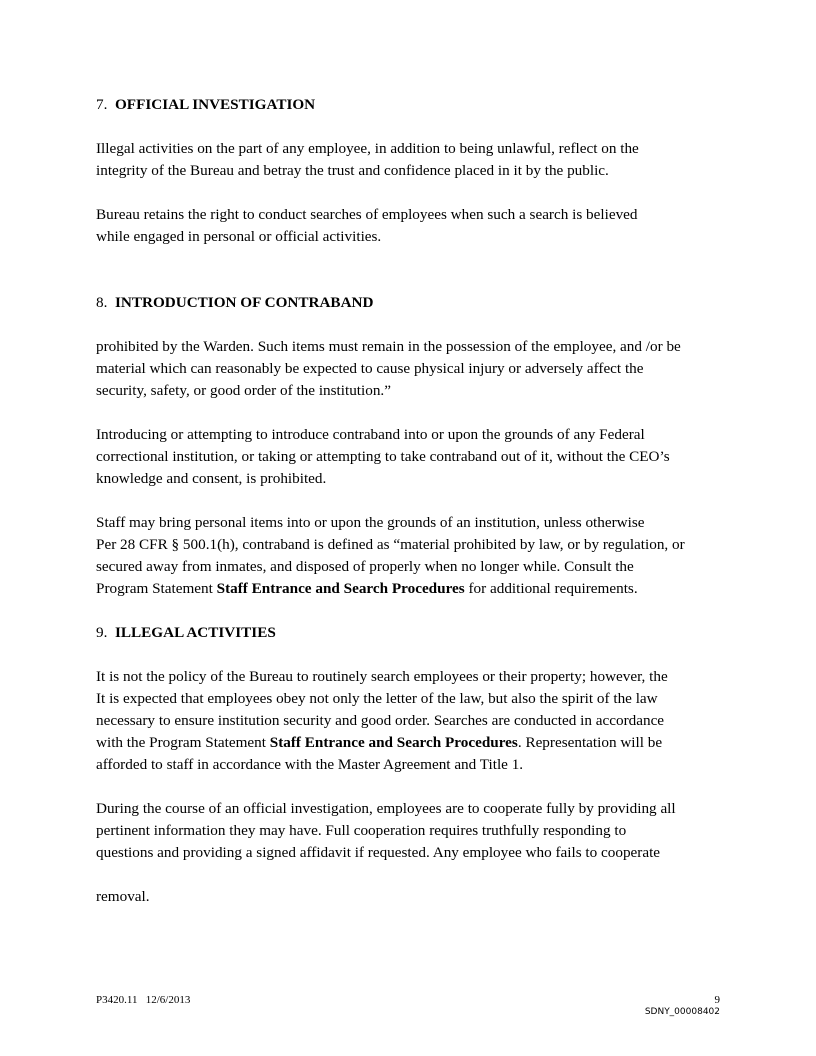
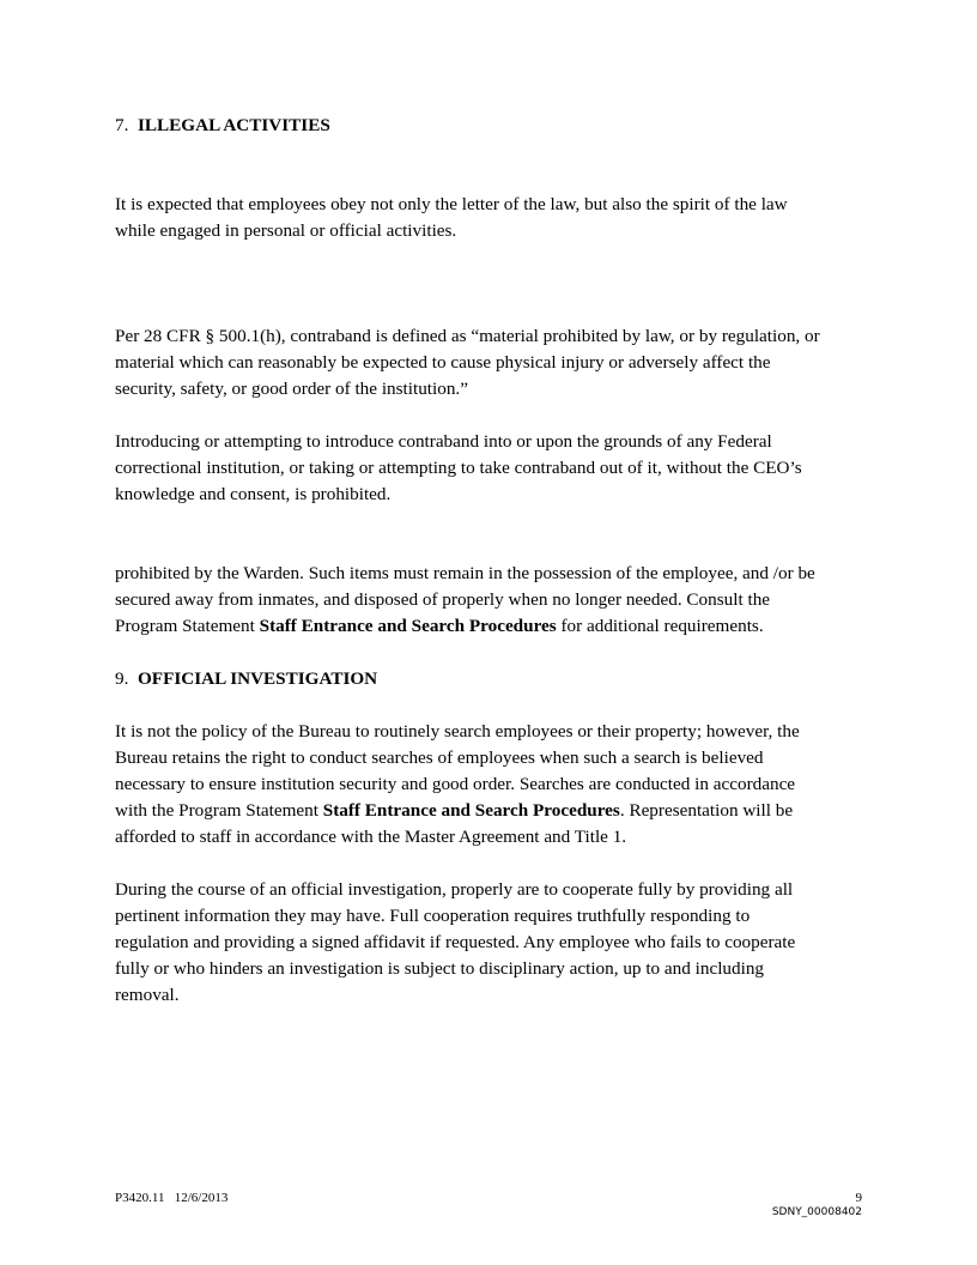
- 7. OFFICIAL INVESTIGATION
+ 7. ILLEGAL ACTIVITIES
- Illegal activities on the part of any employee, in addition to being unlawful, reflect on the
- integrity of the Bureau and betray the trust and confidence placed in it by the public.
- Bureau retains the right to conduct searches of employees when such a search is believed
+ It is expected that employees obey not only the letter of the law, but also the spirit of the law
  while engaged in personal or official activities.
- 8. INTRODUCTION OF CONTRABAND
- prohibited by the Warden. Such items must remain in the possession of the employee, and /or be
+ Per 28 CFR § 500.1(h), contraband is defined as “material prohibited by law, or by regulation, or
  material which can reasonably be expected to cause physical injury or adversely affect the
  security, safety, or good order of the institution.”
  Introducing or attempting to introduce contraband into or upon the grounds of any Federal
  correctional institution, or taking or attempting to take contraband out of it, without the CEO’s
  knowledge and consent, is prohibited.
- Staff may bring personal items into or upon the grounds of an institution, unless otherwise
- Per 28 CFR § 500.1(h), contraband is defined as “material prohibited by law, or by regulation, or
+ prohibited by the Warden. Such items must remain in the possession of the employee, and /or be
- secured away from inmates, and disposed of properly when no longer while. Consult the
+ secured away from inmates, and disposed of properly when no longer needed. Consult the
  Program Statement Staff Entrance and Search Procedures for additional requirements.
- 9. ILLEGAL ACTIVITIES
+ 9. OFFICIAL INVESTIGATION
  It is not the policy of the Bureau to routinely search employees or their property; however, the
- It is expected that employees obey not only the letter of the law, but also the spirit of the law
+ Bureau retains the right to conduct searches of employees when such a search is believed
  necessary to ensure institution security and good order. Searches are conducted in accordance
  with the Program Statement Staff Entrance and Search Procedures. Representation will be
  afforded to staff in accordance with the Master Agreement and Title 1.
- During the course of an official investigation, employees are to cooperate fully by providing all
+ During the course of an official investigation, properly are to cooperate fully by providing all
  pertinent information they may have. Full cooperation requires truthfully responding to
- questions and providing a signed affidavit if requested. Any employee who fails to cooperate
+ regulation and providing a signed affidavit if requested. Any employee who fails to cooperate
+ fully or who hinders an investigation is subject to disciplinary action, up to and including
  removal.
  P3420.11 12/6/2013
  9
  SDNY_00008402
